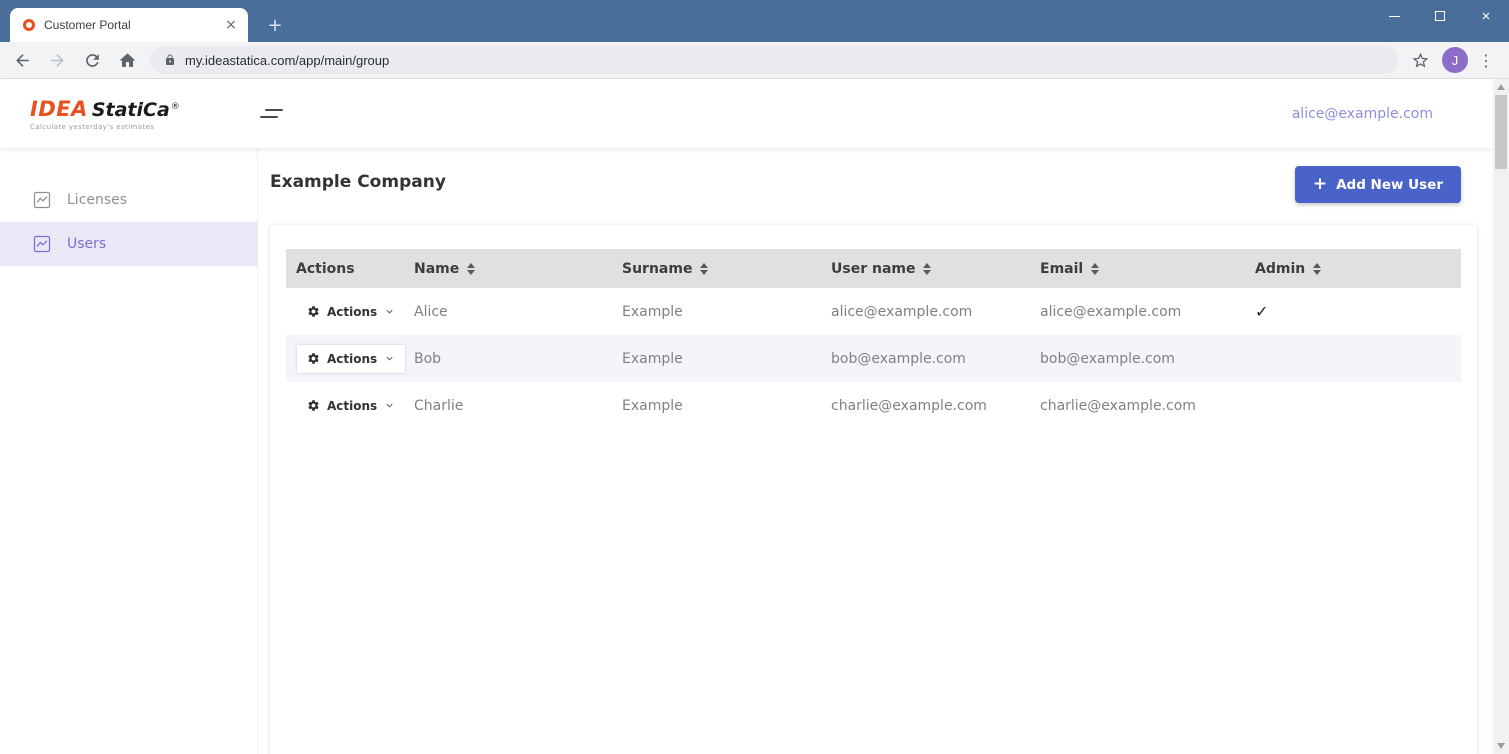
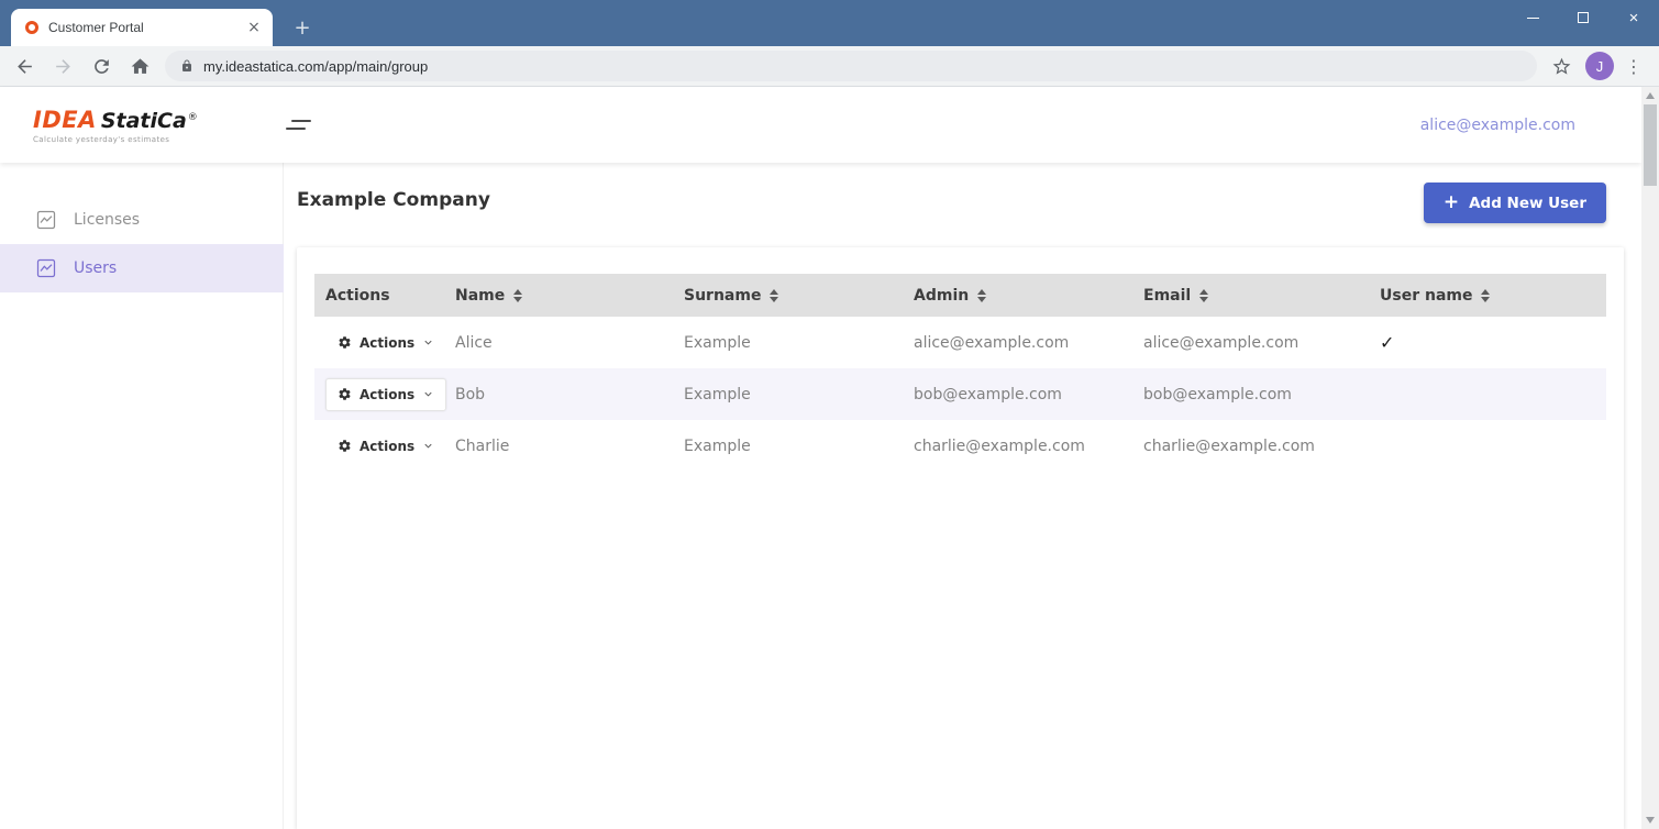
  Customer Portal
  ×
  +
  ×
  my.ideastatica.com/app/main/group
  J
  ⋮
  IDEA
  StatiCa
  ®
  Calculate yesterday's estimates
  alice@example.com
  Licenses
  Users
  Example Company
  +
  Add New User
  Actions
  Name
  Surname
- User name
+ Admin
  Email
- Admin
+ User name
  Actions
  Alice
  Example
  alice@example.com
  alice@example.com
  ✓
  Actions
  Bob
  Example
  bob@example.com
  bob@example.com
  Actions
  Charlie
  Example
  charlie@example.com
  charlie@example.com
